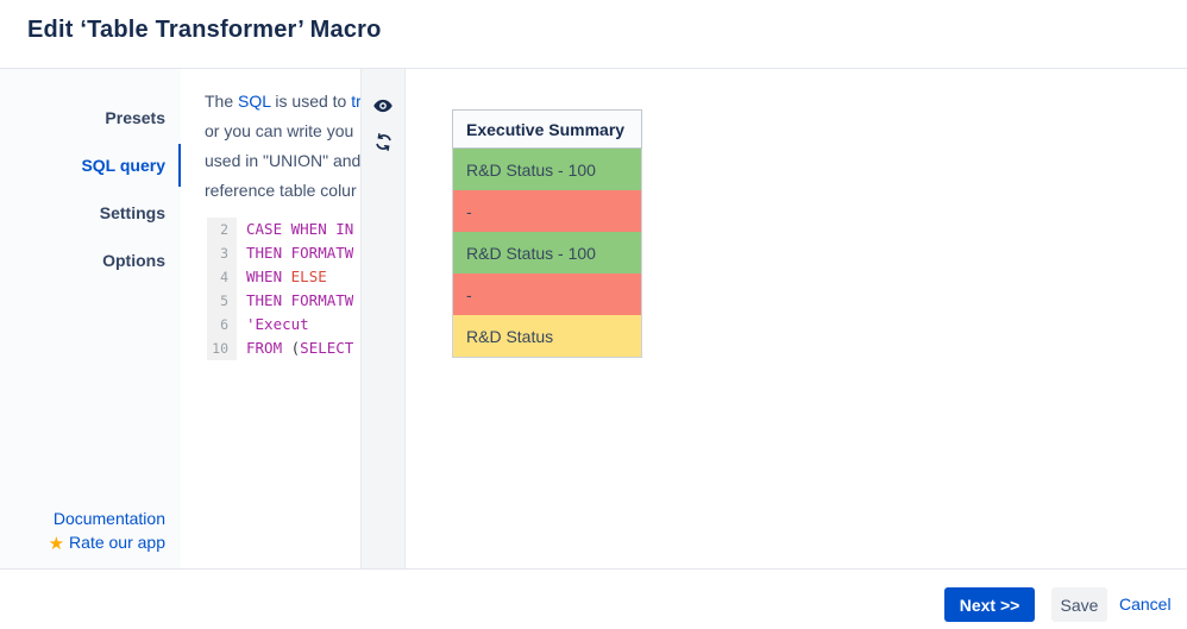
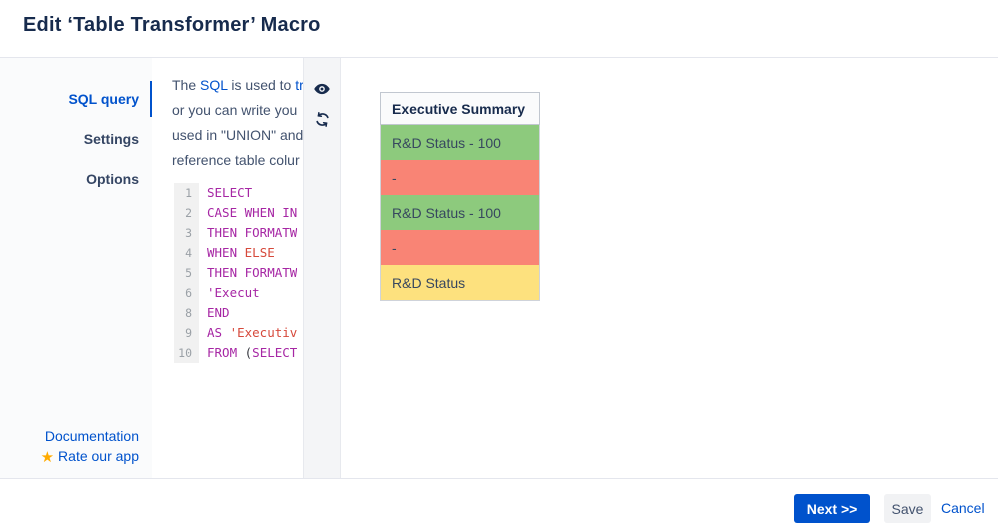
  Edit ‘Table Transformer’ Macro
- Presets
  SQL query
  Settings
  Options
  Documentation
  ★ Rate our app
  The SQL is used to tr
  or you can write you
  used in "UNION" and
  reference table colur
+ 1
+ SELECT
  2
  CASE WHEN IN
  3
  THEN FORMATW
  4
  WHEN ELSE
  5
  THEN FORMATW
  6
  'Execut
+ 8
+ END
+ 9
+ AS 'Executiv
  10
  FROM (SELECT
  Executive Summary
  R&D Status - 100
  -
  R&D Status - 100
  -
  R&D Status
  Next >>
  Save
  Cancel
